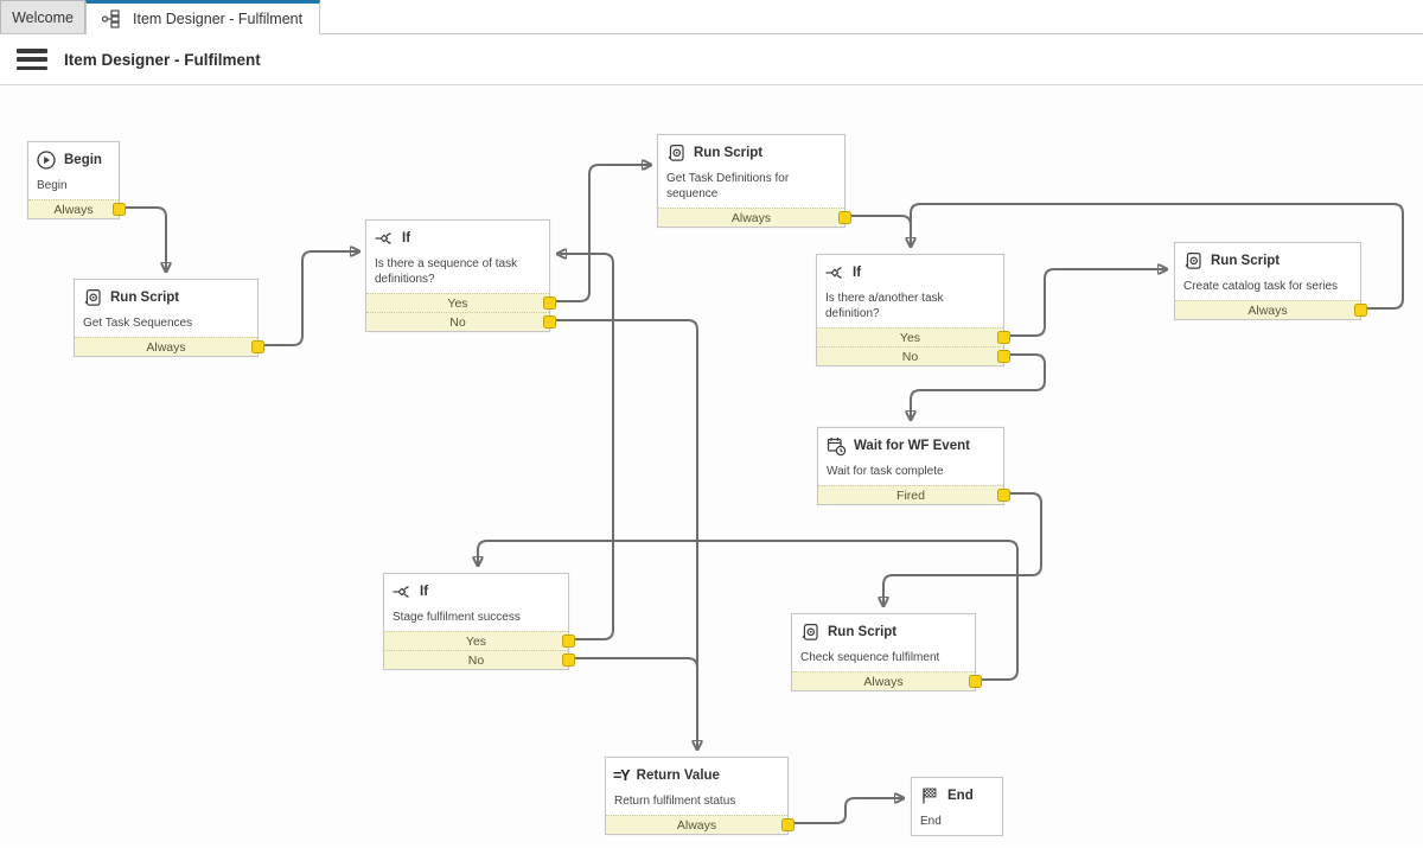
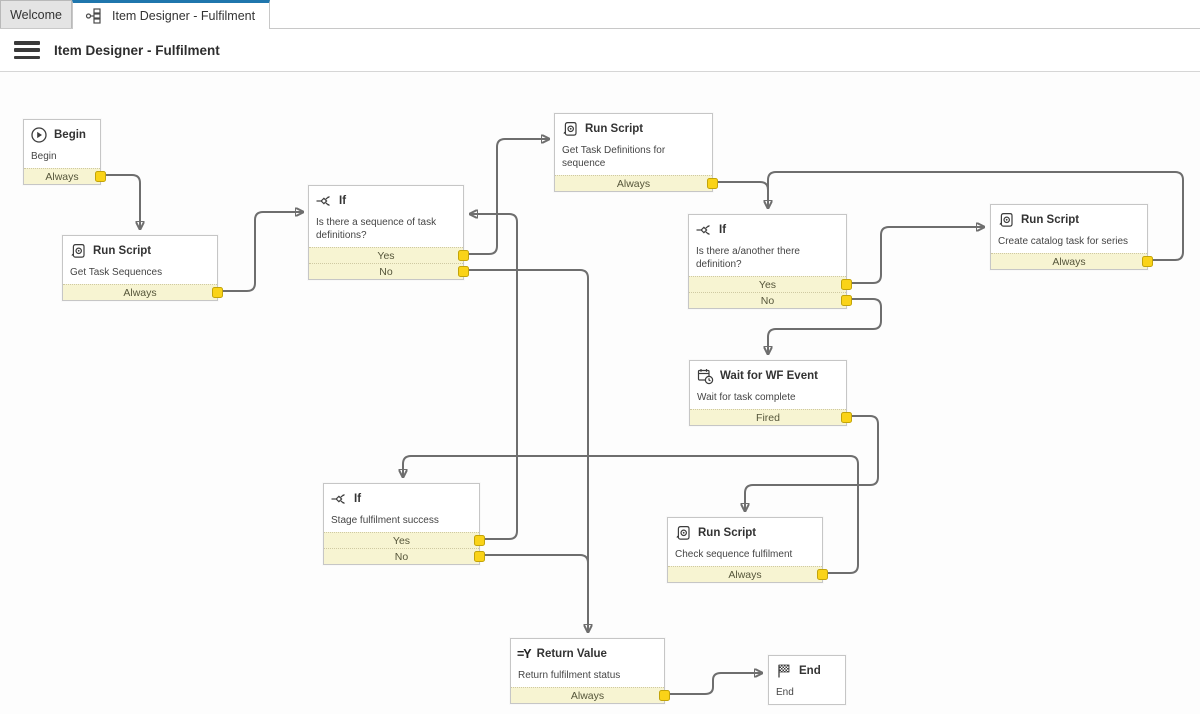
  Welcome
  Item Designer - Fulfilment
  Item Designer - Fulfilment
  Begin
  Begin
  Always
  Run Script
  Get Task Sequences
  Always
  If
  Is there a sequence of task definitions?
  Yes
  No
  Run Script
  Get Task Definitions for sequence
  Always
  If
- Is there a/another task definition?
+ Is there a/another there definition?
  Yes
  No
  Run Script
  Create catalog task for series
  Always
  Wait for WF Event
  Wait for task complete
  Fired
  If
  Stage fulfilment success
  Yes
  No
  Run Script
  Check sequence fulfilment
  Always
  =Y
  Return Value
  Return fulfilment status
  Always
  End
  End
